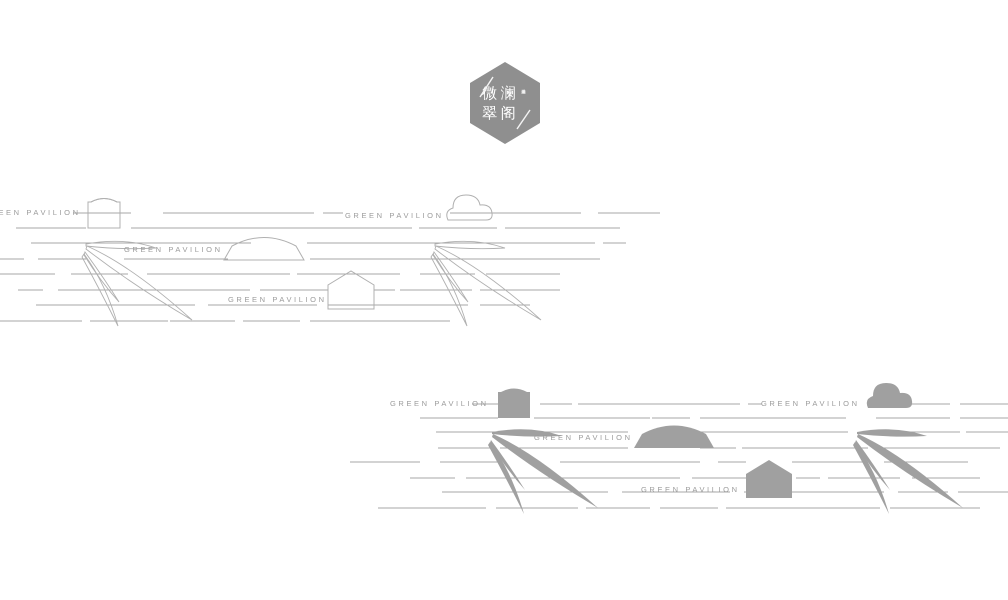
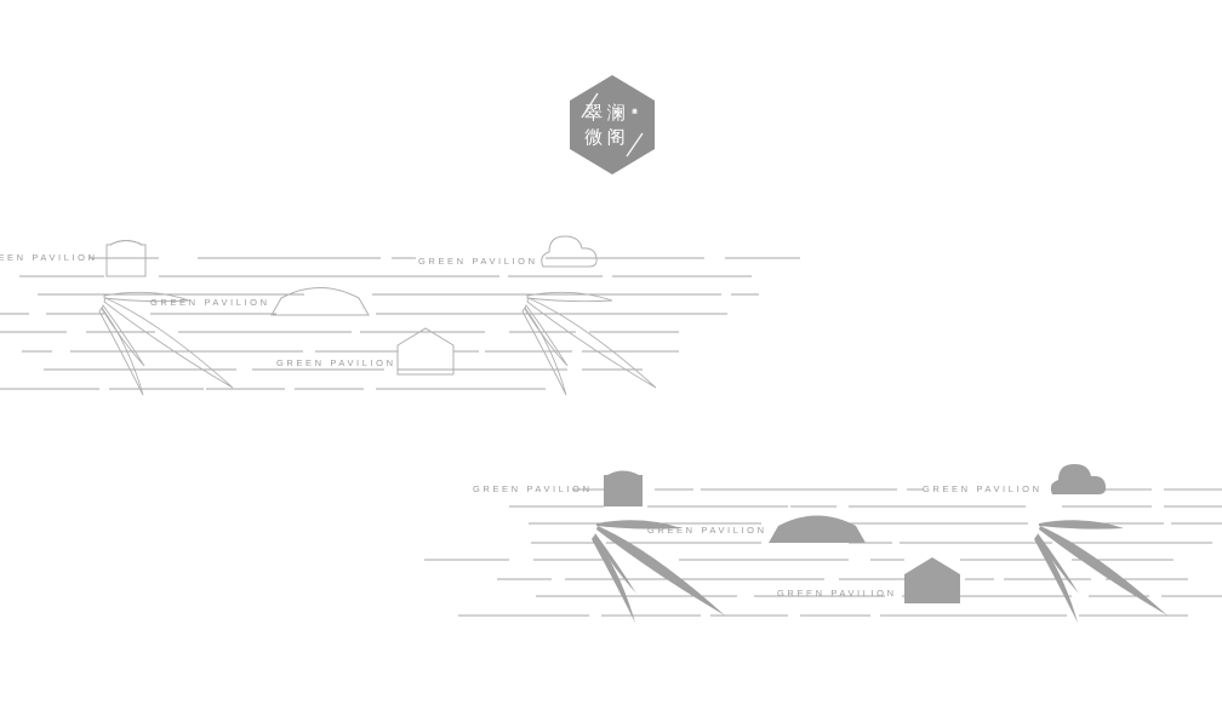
- 微
+ 翠
  澜
- 翠
+ 微
  阁
  EEN PAVILION
  GREEN PAVILION
  GREEN PAVILION
  GREEN PAVILION
  GREEN PAVILION
  GREEN PAVILION
  GREEN PAVILION
  GREEN PAVILION
